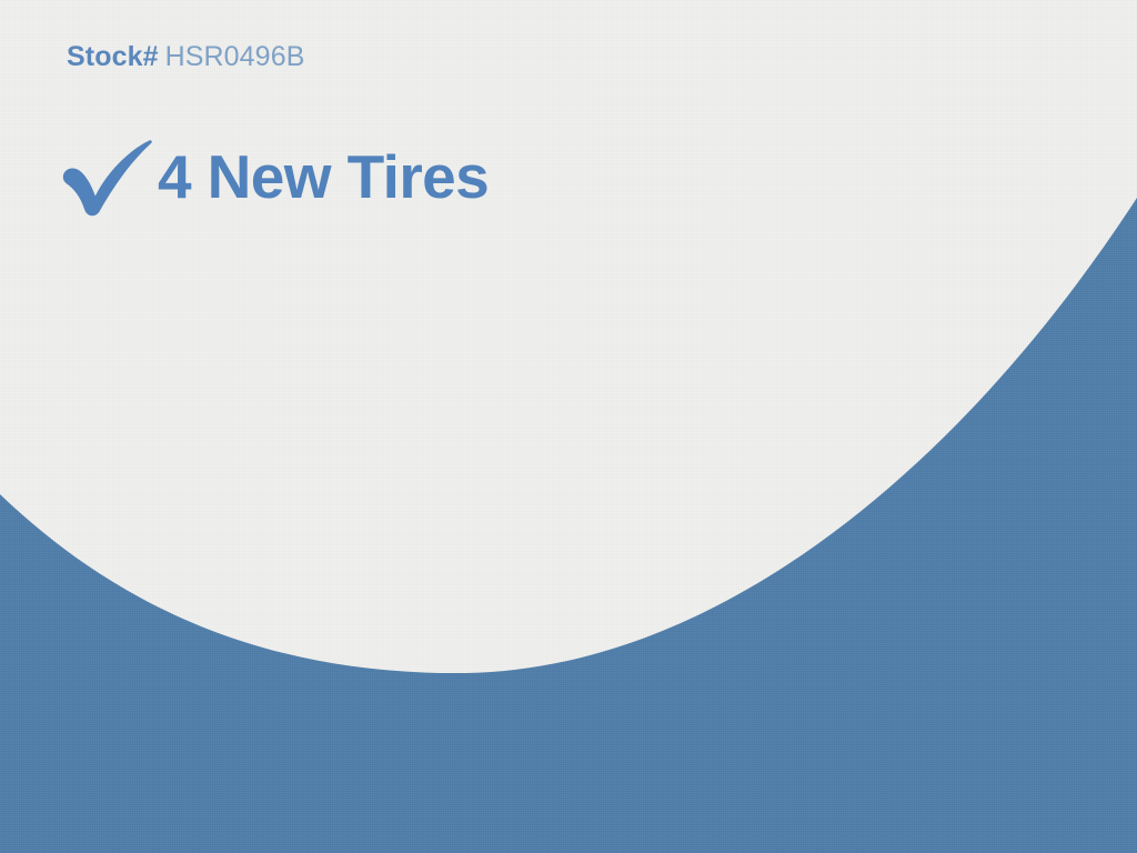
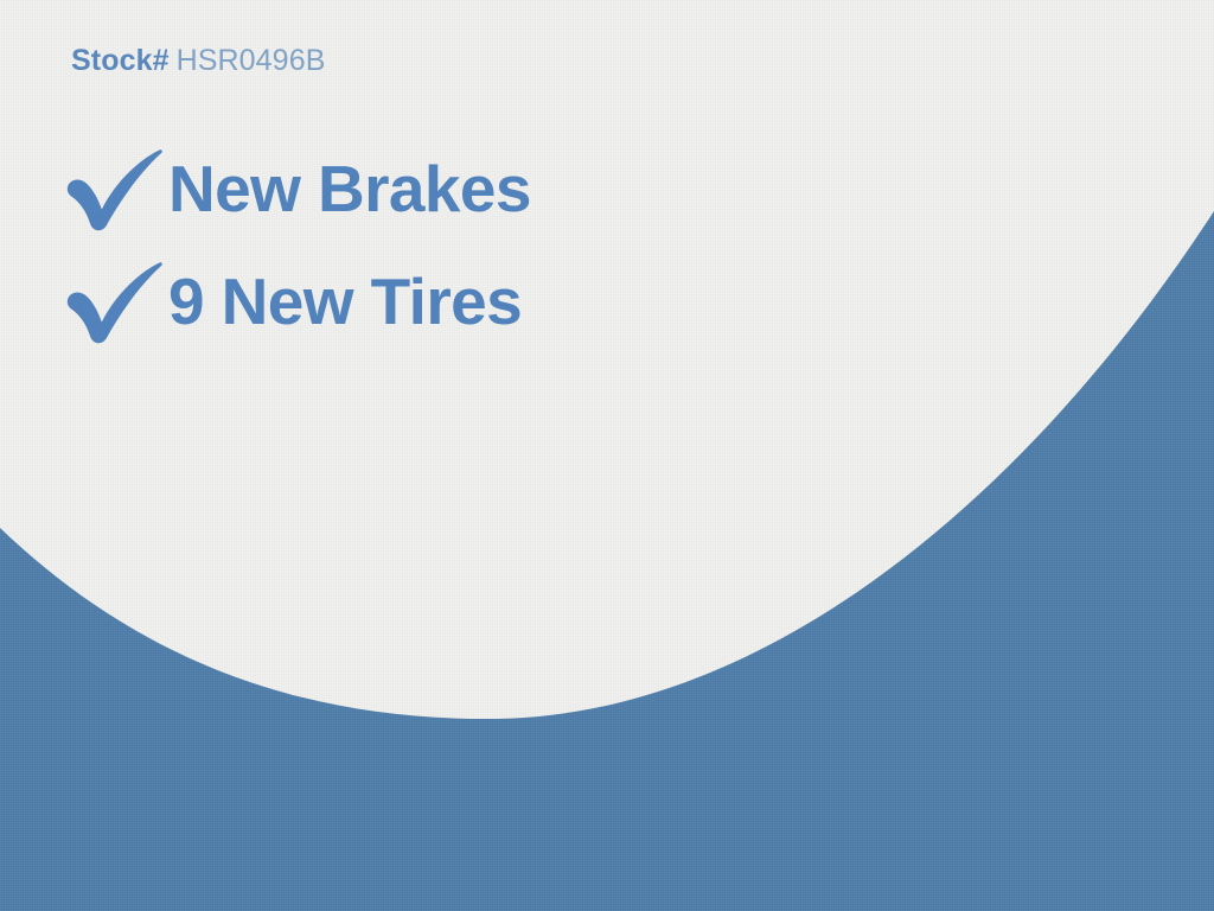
  Stock# HSR0496B
+ New Brakes
- 4 New Tires
+ 9 New Tires
